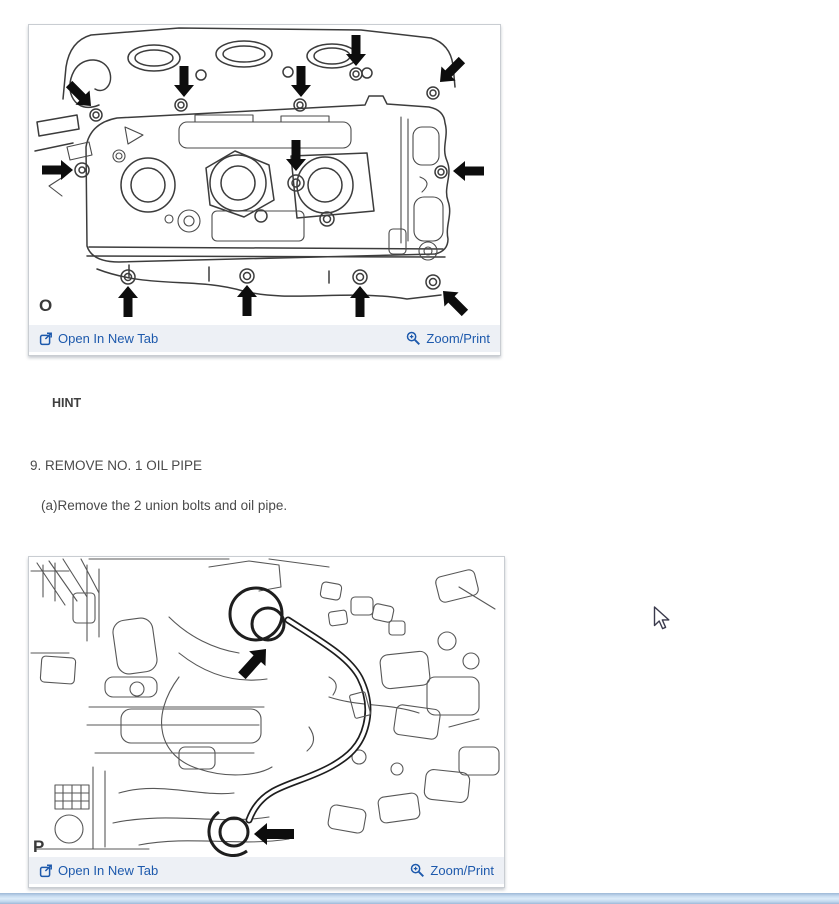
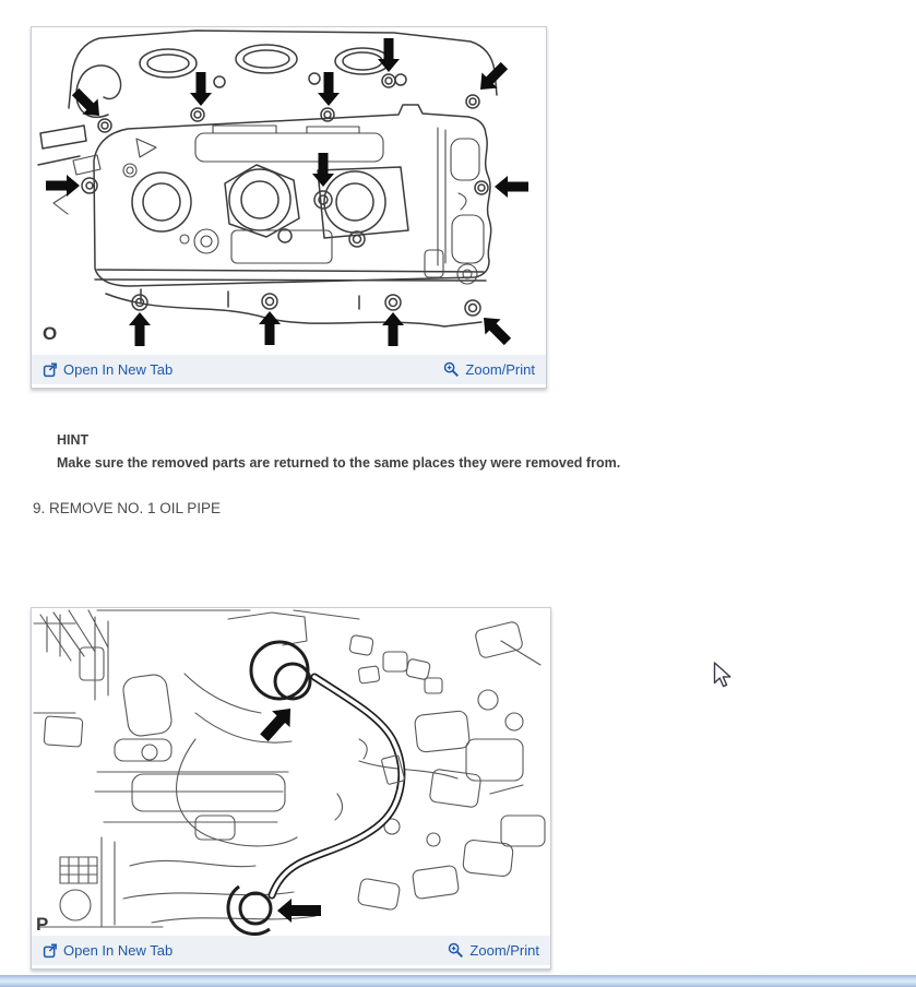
  O
  Open In New Tab
  Zoom/Print
  HINT
+ Make sure the removed parts are returned to the same places they were removed from.
  9. REMOVE NO. 1 OIL PIPE
- (a)Remove the 2 union bolts and oil pipe.
  P
  Open In New Tab
  Zoom/Print
